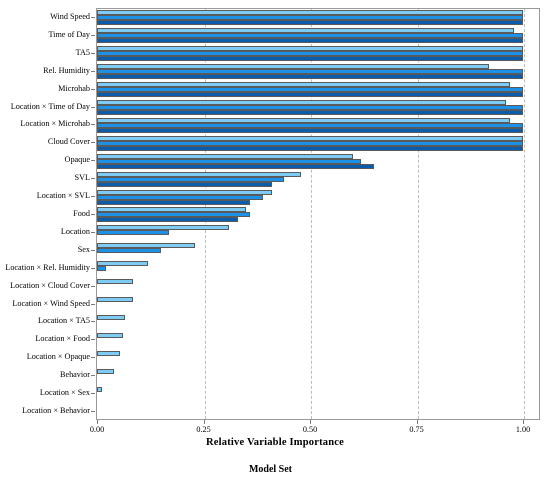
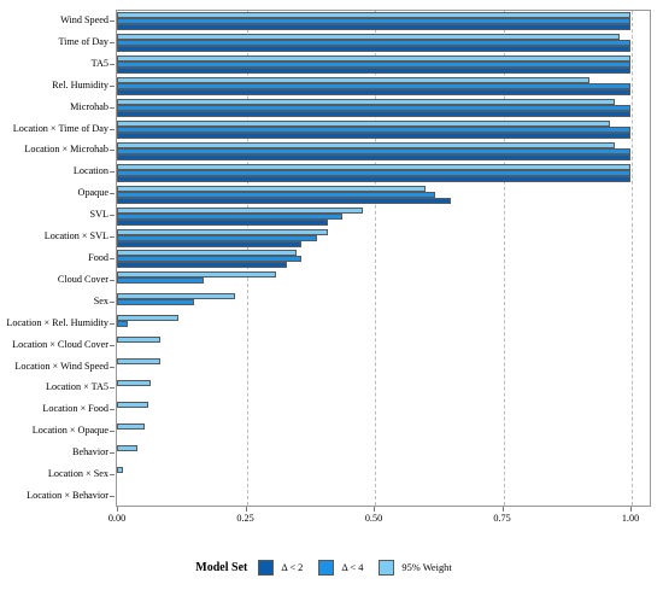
  Wind Speed
  Time of Day
  TA5
  Rel. Humidity
  Microhab
  Location × Time of Day
  Location × Microhab
- Cloud Cover
+ Location
  Opaque
  SVL
  Location × SVL
  Food
- Location
+ Cloud Cover
  Sex
  Location × Rel. Humidity
  Location × Cloud Cover
  Location × Wind Speed
  Location × TA5
  Location × Food
  Location × Opaque
  Behavior
  Location × Sex
  Location × Behavior
  0.00
  0.25
  0.50
  0.75
  1.00
- Relative Variable Importance
  Model Set
+ Δ < 2
+ Δ < 4
+ 95% Weight
